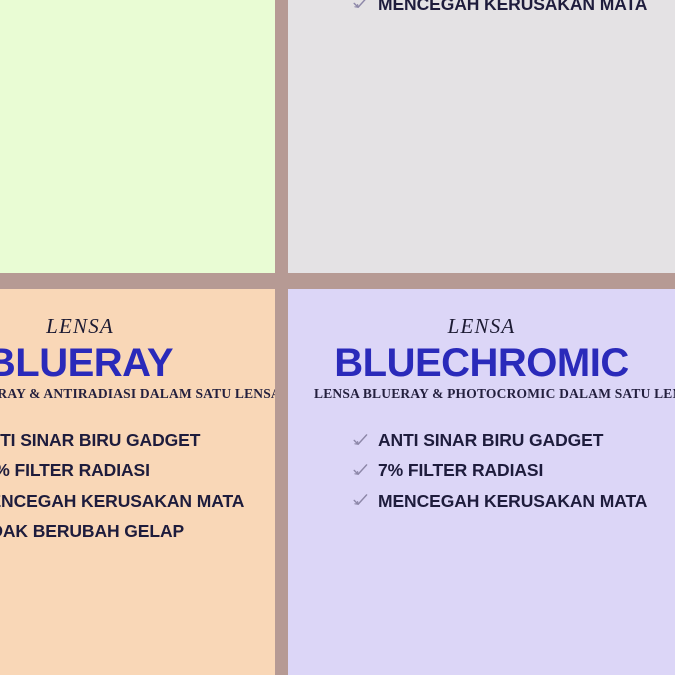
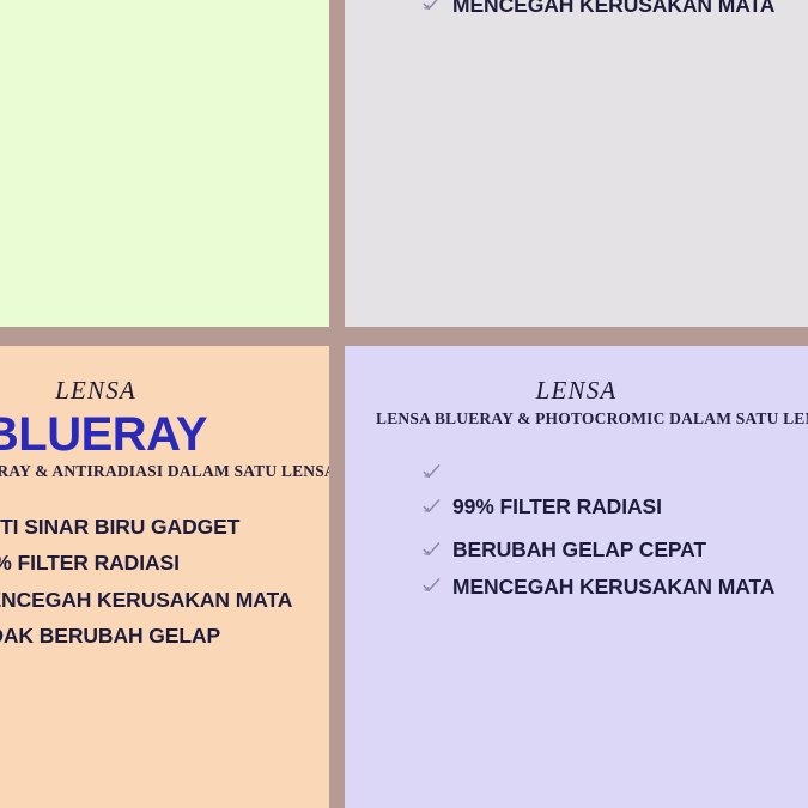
  MENCEGAH KERUSAKAN MATA
  LENSA
  BLUERAY
  RAY & ANTIRADIASI DALAM SATU LENS
  TI SINAR BIRU GADGET
  % FILTER RADIASI
  NCEGAH KERUSAKAN MATA
  AK BERUBAH GELAP
  LENSA
- BLUECHROMIC
  LENSA BLUERAY & PHOTOCROMIC DALAM SATU LE
- ANTI SINAR BIRU GADGET
- 7% FILTER RADIASI
+ 99% FILTER RADIASI
+ BERUBAH GELAP CEPAT
  MENCEGAH KERUSAKAN MATA
